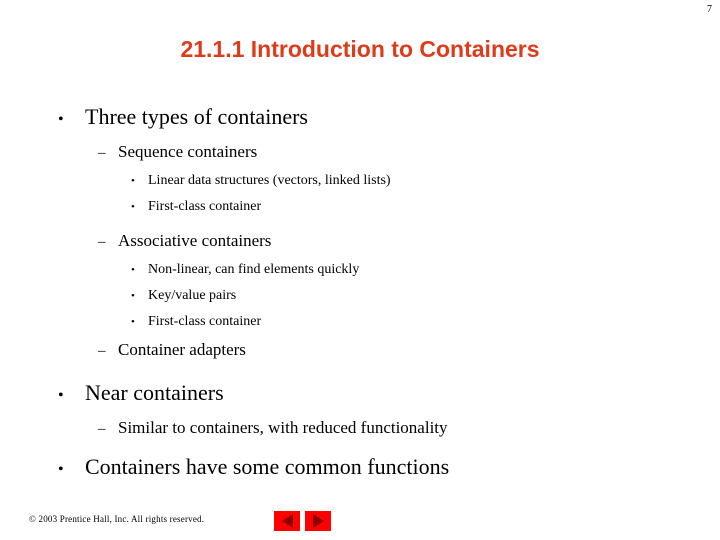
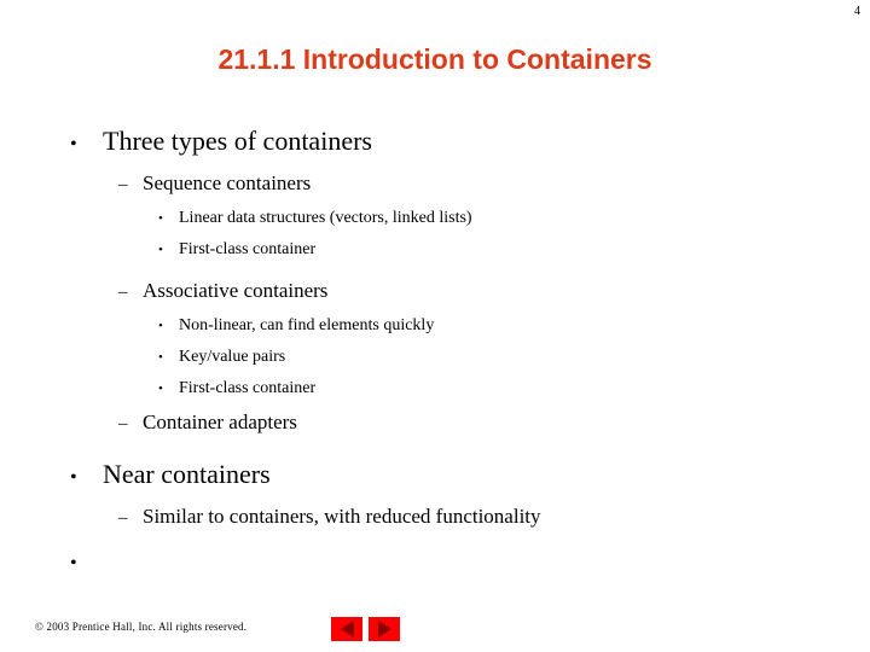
- 7
+ 4
  21.1.1 Introduction to Containers
  •
  Three types of containers
  –
  Sequence containers
  •
  Linear data structures (vectors, linked lists)
  •
  First-class container
  –
  Associative containers
  •
  Non-linear, can find elements quickly
  •
  Key/value pairs
  •
  First-class container
  –
  Container adapters
  •
  Near containers
  –
  Similar to containers, with reduced functionality
  •
- Containers have some common functions
  © 2003 Prentice Hall, Inc. All rights reserved.
